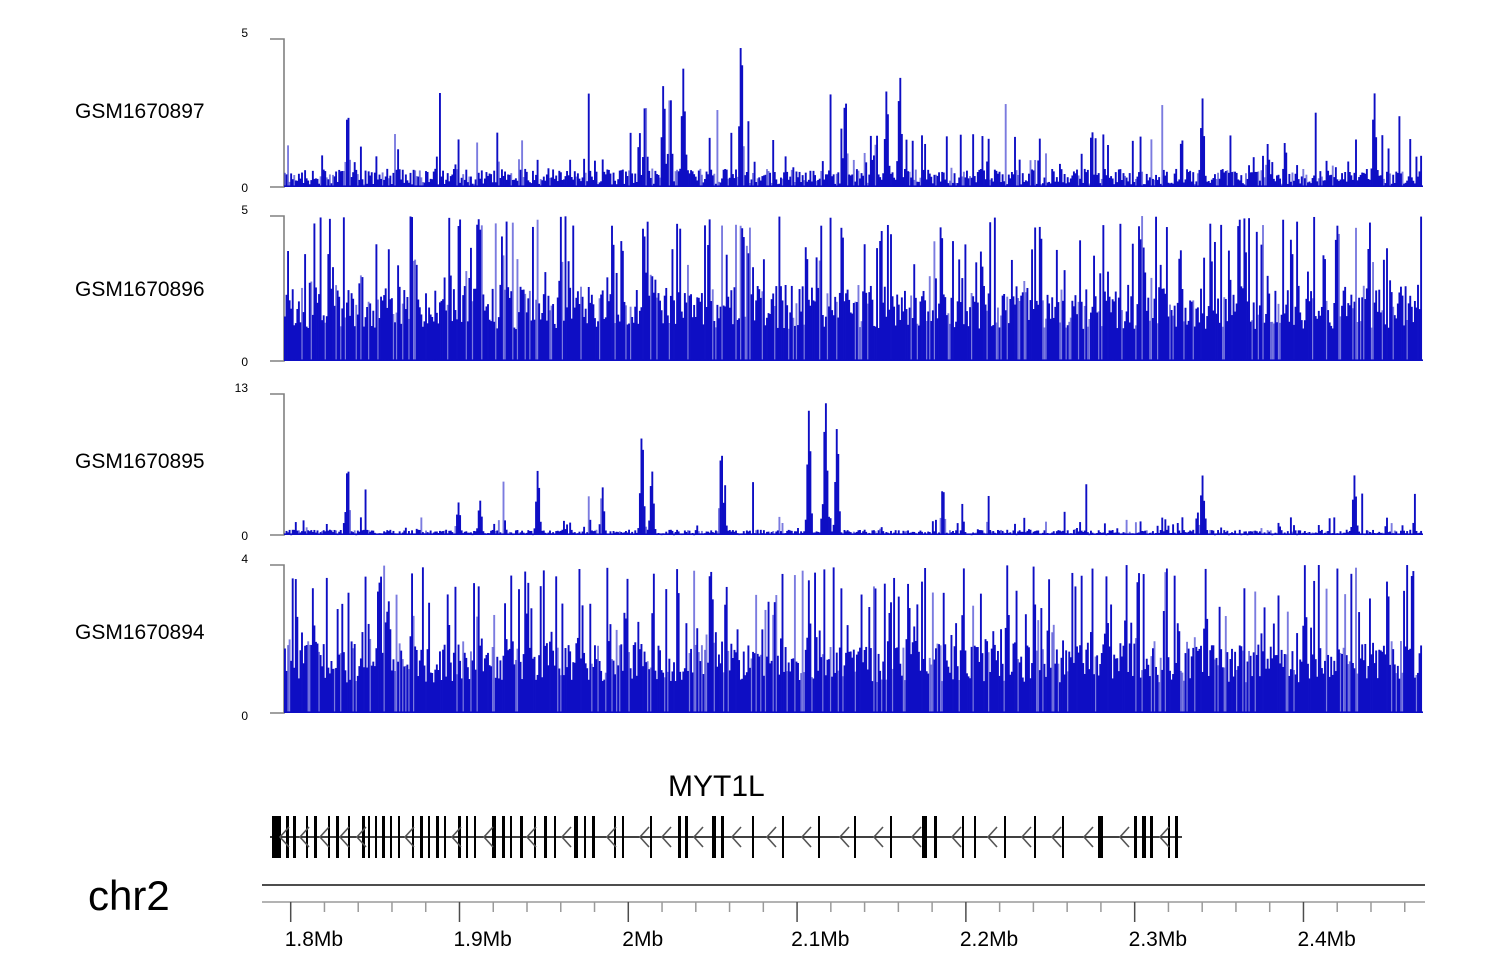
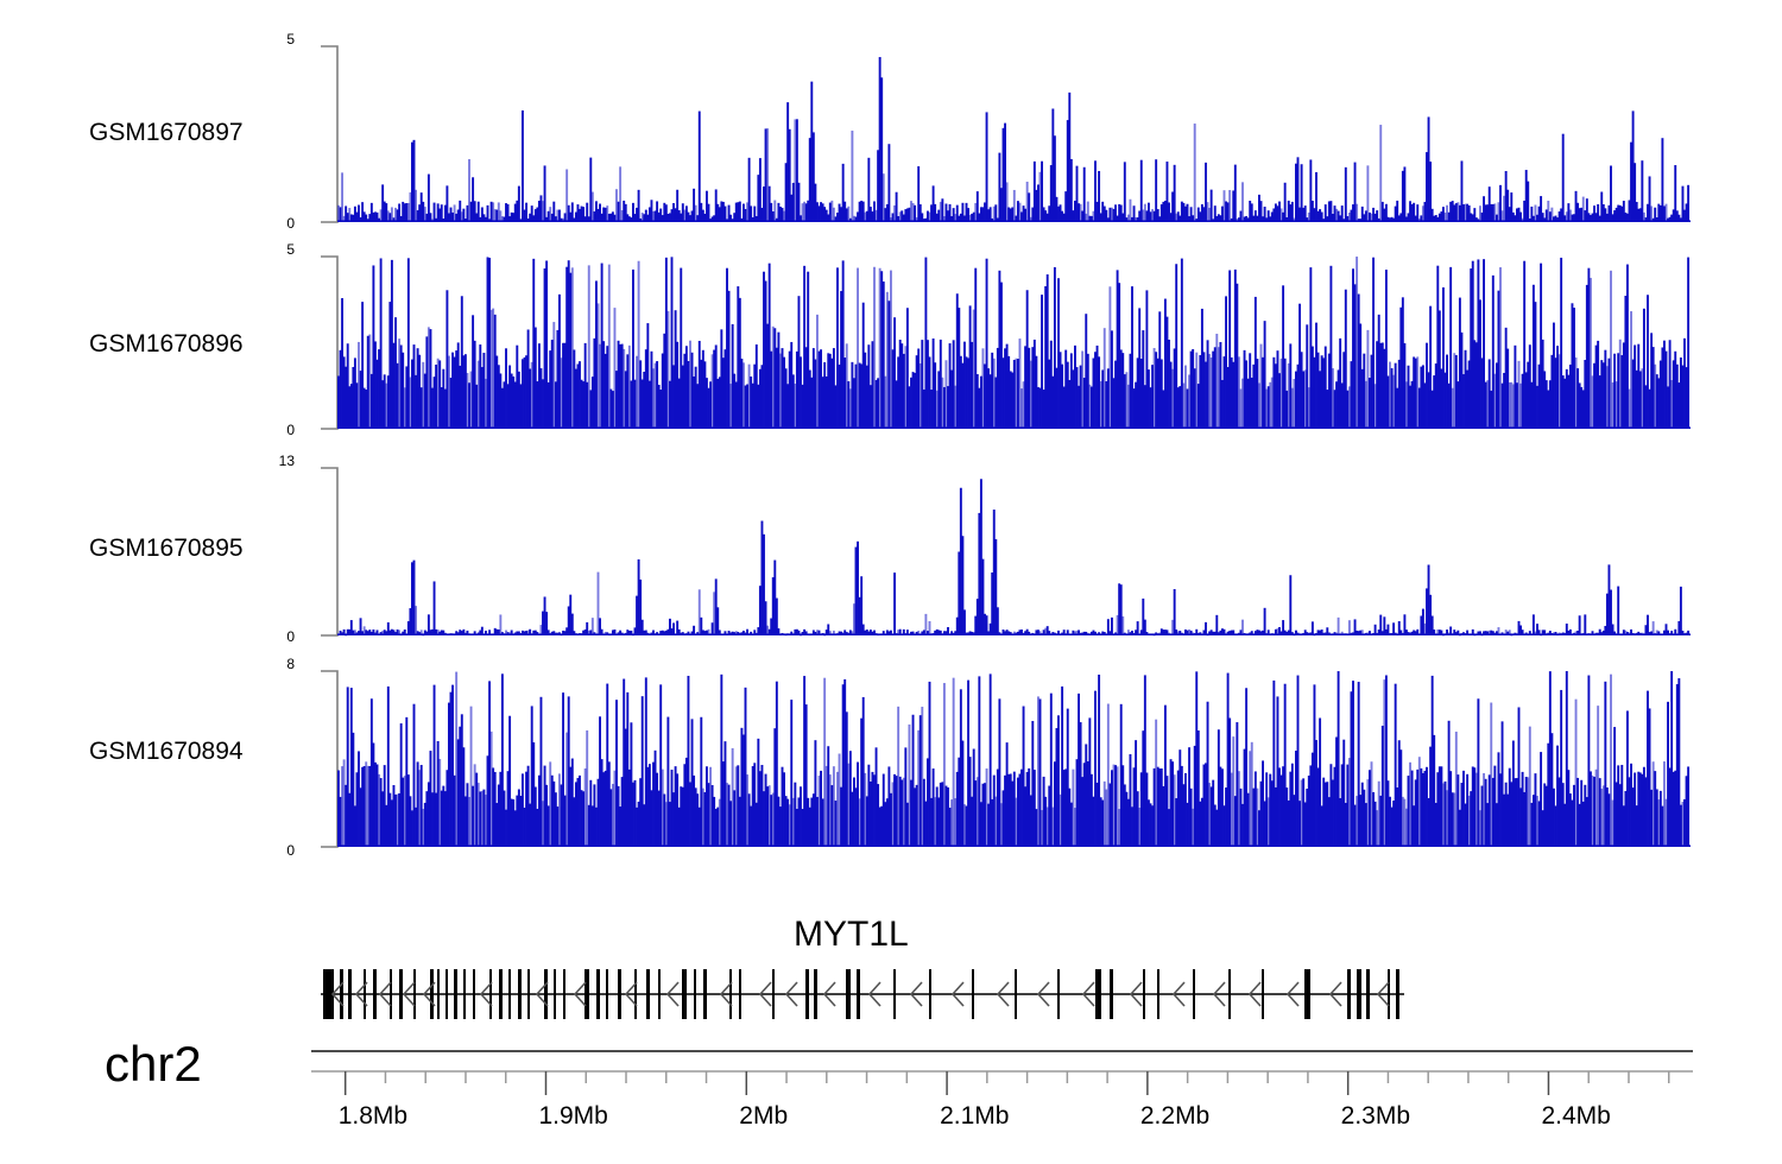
  GSM1670897
  5
  0
  GSM1670896
  5
  0
  GSM1670895
  13
  0
  GSM1670894
- 4
+ 8
  0
  MYT1L
  chr2
  1.8Mb
  1.9Mb
  2Mb
  2.1Mb
  2.2Mb
  2.3Mb
  2.4Mb
